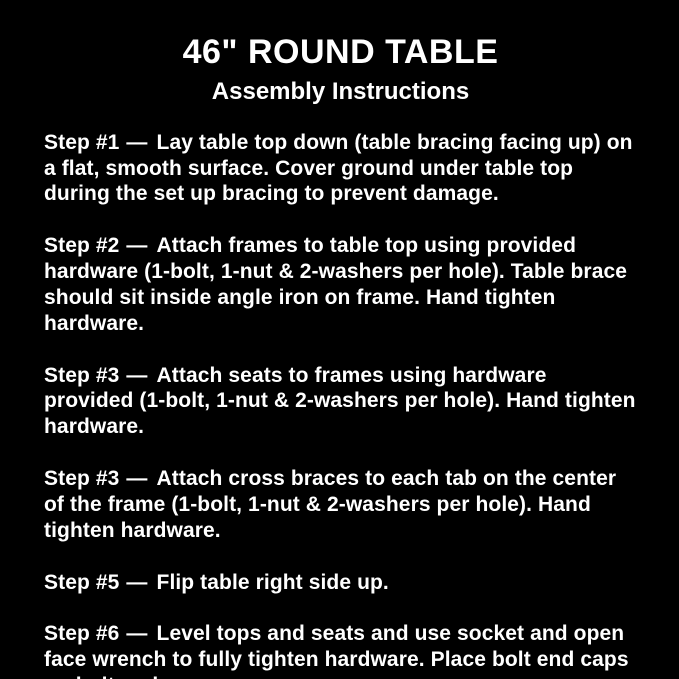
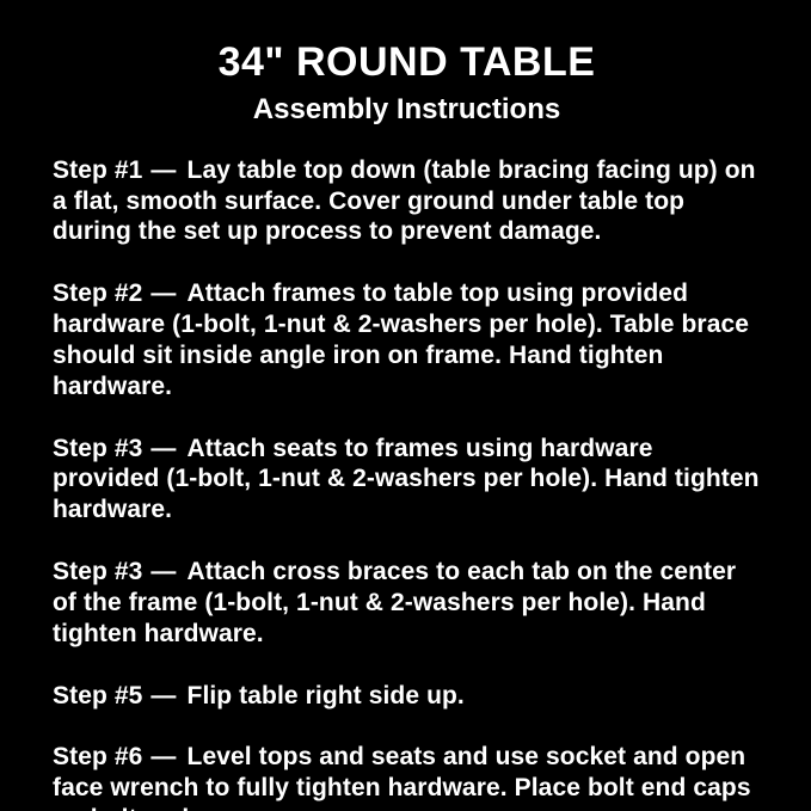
- 46" ROUND TABLE
+ 34" ROUND TABLE
  Assembly Instructions
- Step #1 — Lay table top down (table bracing facing up) on a flat, smooth surface. Cover ground under table top during the set up bracing to prevent damage.
+ Step #1 — Lay table top down (table bracing facing up) on a flat, smooth surface. Cover ground under table top during the set up process to prevent damage.
  Step #2 — Attach frames to table top using provided hardware (1-bolt, 1-nut & 2-washers per hole). Table brace should sit inside angle iron on frame. Hand tighten hardware.
  Step #3 — Attach seats to frames using hardware provided (1-bolt, 1-nut & 2-washers per hole). Hand tighten hardware.
  Step #3 — Attach cross braces to each tab on the center of the frame (1-bolt, 1-nut & 2-washers per hole). Hand tighten hardware.
  Step #5 — Flip table right side up.
  Step #6 — Level tops and seats and use socket and open face wrench to fully tighten hardware. Place bolt end caps
